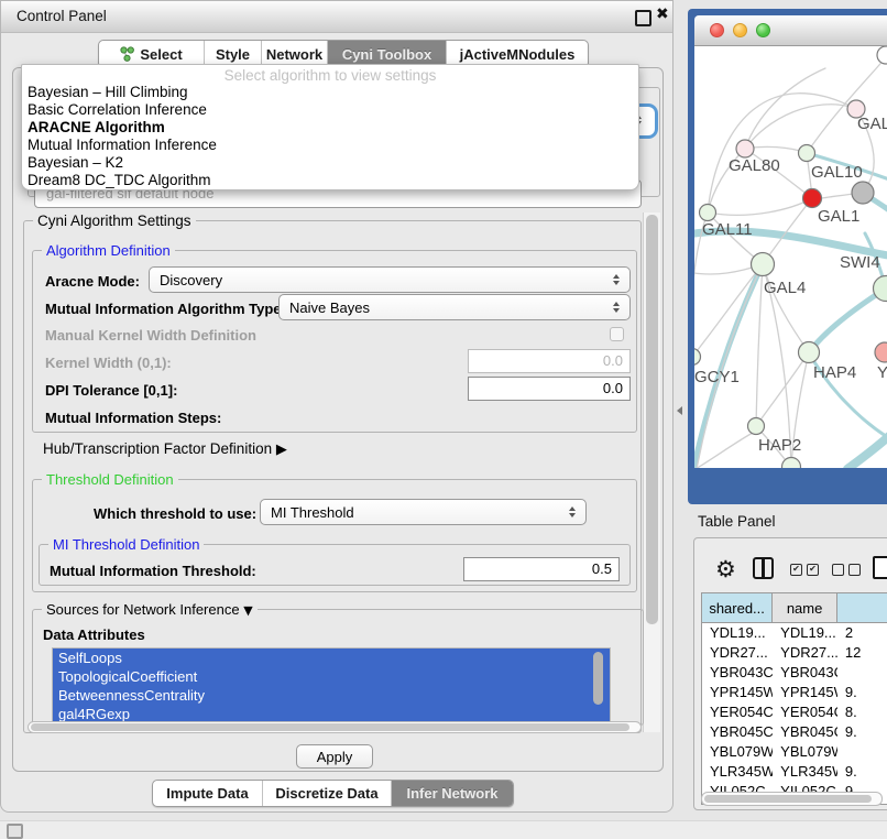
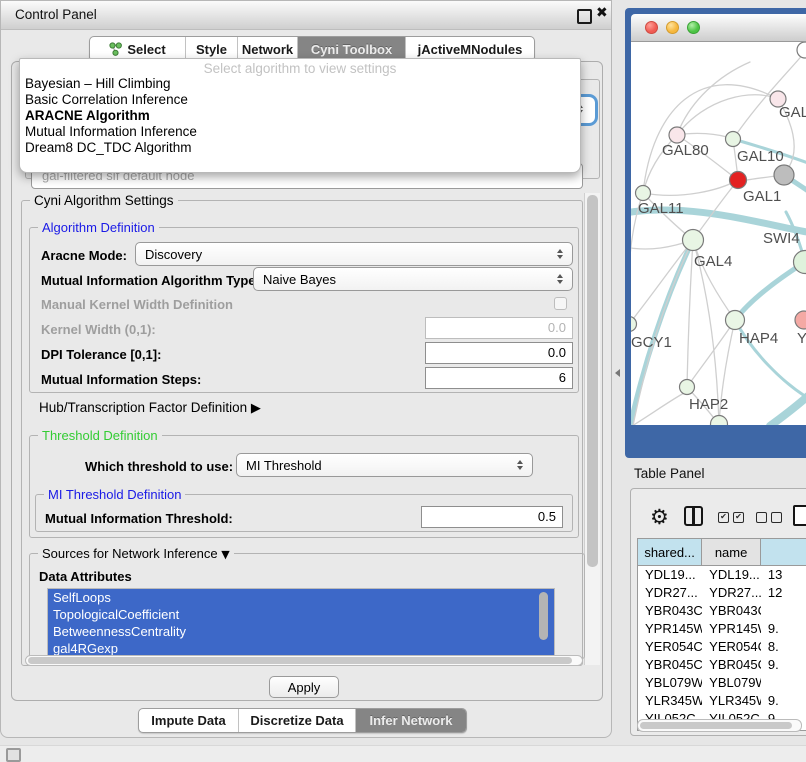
  Control Panel
  ✖
  Select
  Style
  Network
  Cyni Toolbox
  jActiveMNodules
  gal-filtered sif default node
  Select algorithm to view settings
  Bayesian – Hill Climbing
  Basic Correlation Inference
  ARACNE Algorithm
  Mutual Information Inference
- Bayesian – K2
  Dream8 DC_TDC Algorithm
  Cyni Algorithm Settings
  Algorithm Definition
  Aracne Mode:
  Discovery
  Mutual Information Algorithm Type
  Naive Bayes
  Manual Kernel Width Definition
  Kernel Width (0,1):
  0.0
  DPI Tolerance [0,1]:
  0.0
  Mutual Information Steps:
+ 6
  Hub/Transcription Factor Definition ▶
  Threshold Definition
  Which threshold to use:
  MI Threshold
  MI Threshold Definition
  Mutual Information Threshold:
  0.5
  Sources for Network Inference ▼
  Data Attributes
  SelfLoops
  TopologicalCoefficient
  BetweennessCentrality
  gal4RGexp
  Apply
  Impute Data
  Discretize Data
  Infer Network
  GAL
  GAL80
  GAL10
  GAL1
  GAL11
  GAL4
  SWI4
  GCY1
  HAP4
  Y
  HAP2
  Table Panel
  ⚙
  ✔
  ✔
  shared...
  name
  YDL19...
  YDL19...
- 2
+ 13
  YDR27...
  YDR27...
  12
  YBR043C
  YBR043
  YPR145W
  YPR145
  9.
  YER054C
  YER054
  8.
  YBR045C
  YBR045
  9.
  YBL079W
  YBL079
  YLR345W
  YLR345
  9.
